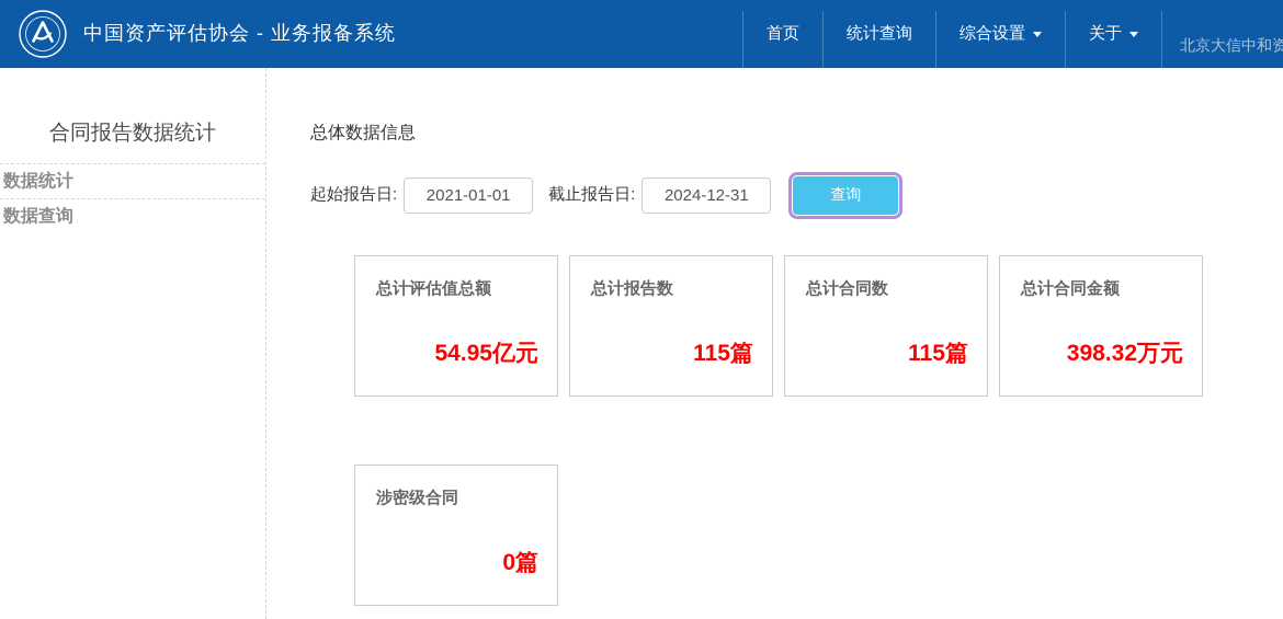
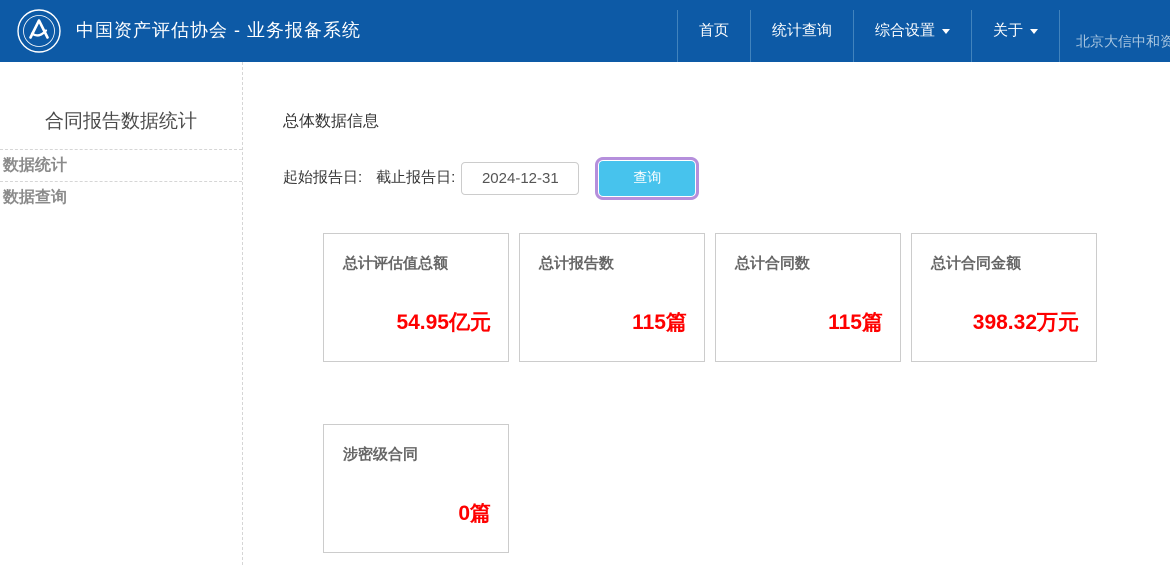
  中国资产评估协会 - 业务报备系统
  首页
  统计查询
  综合设置
  关于
  北京大信中和资
  合同报告数据统计
  数据统计
  数据查询
  总体数据信息
  起始报告日:
- 2021-01-01
  截止报告日:
  2024-12-31
  查询
  总计评估值总额
  54.95亿元
  总计报告数
  115篇
  总计合同数
  115篇
  总计合同金额
  398.32万元
  涉密级合同
  0篇
